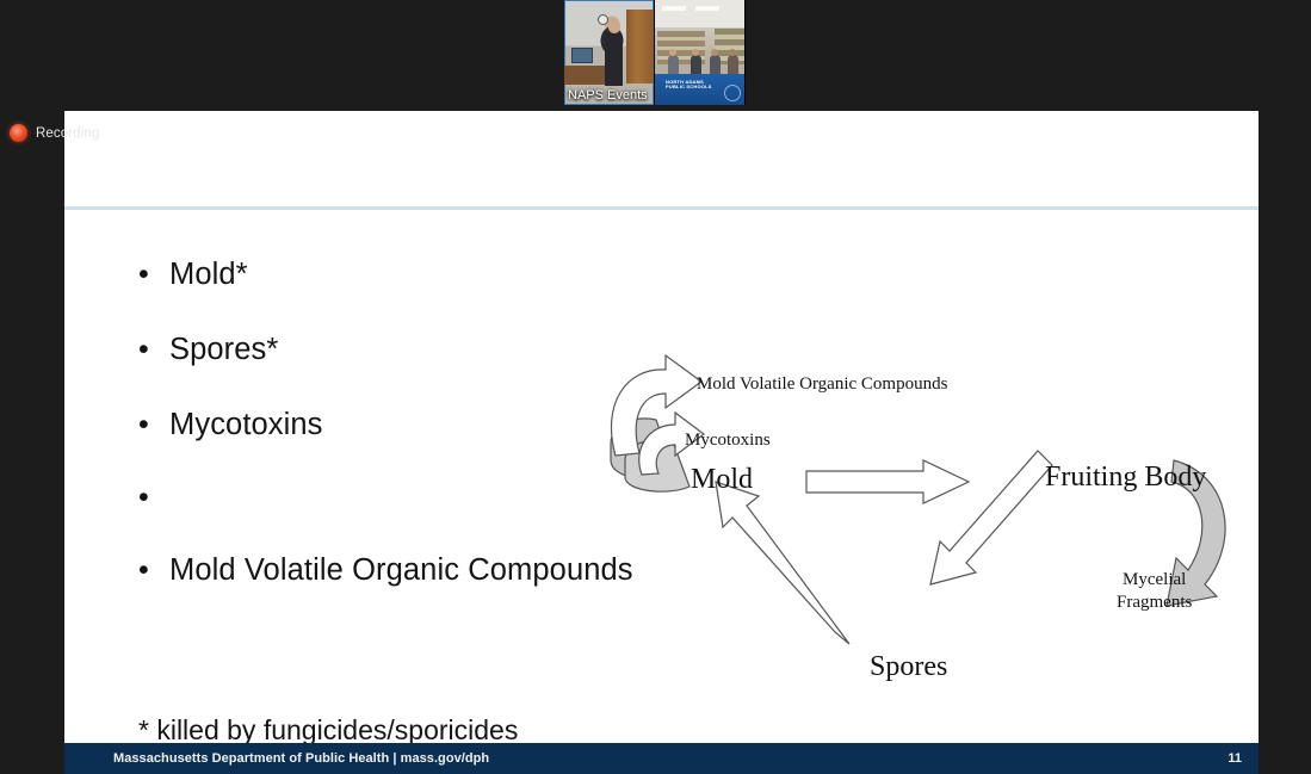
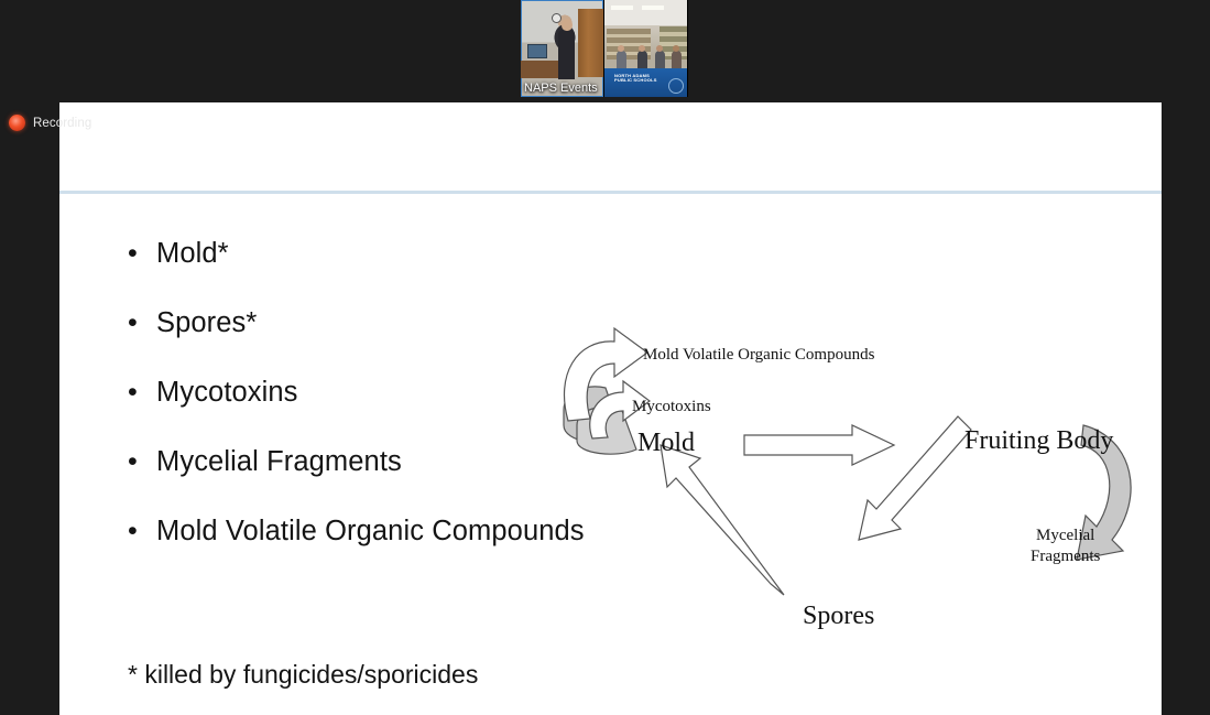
  NAPS Events
  Recording
  •
  Mold*
  •
  Spores*
  •
  Mycotoxins
  •
+ Mycelial Fragments
  •
  Mold Volatile Organic Compounds
  * killed by fungicides/sporicides
  Mold Volatile Organic Compounds
  Mycotoxins
  Mold
  Fruiting Body
  Spores
  Mycelial
  Fragments
- Massachusetts Department of Public Health | mass.gov/dph
- 11
